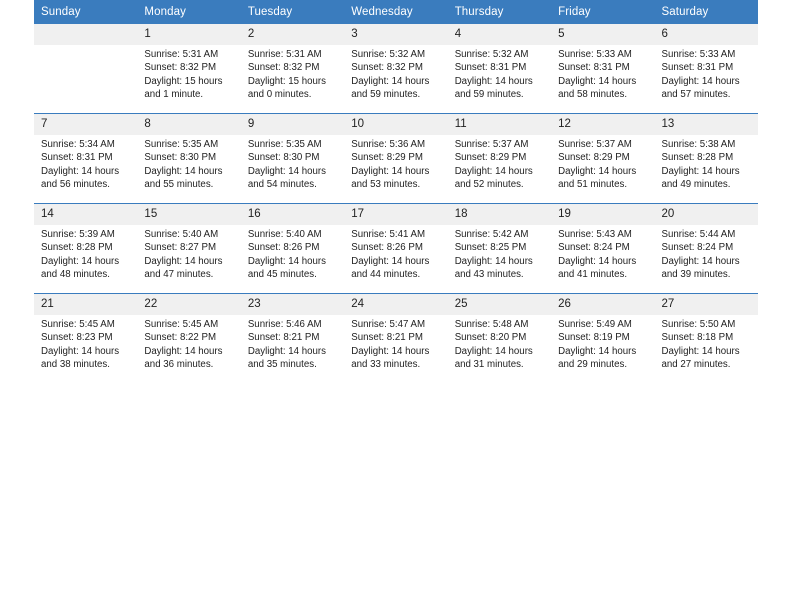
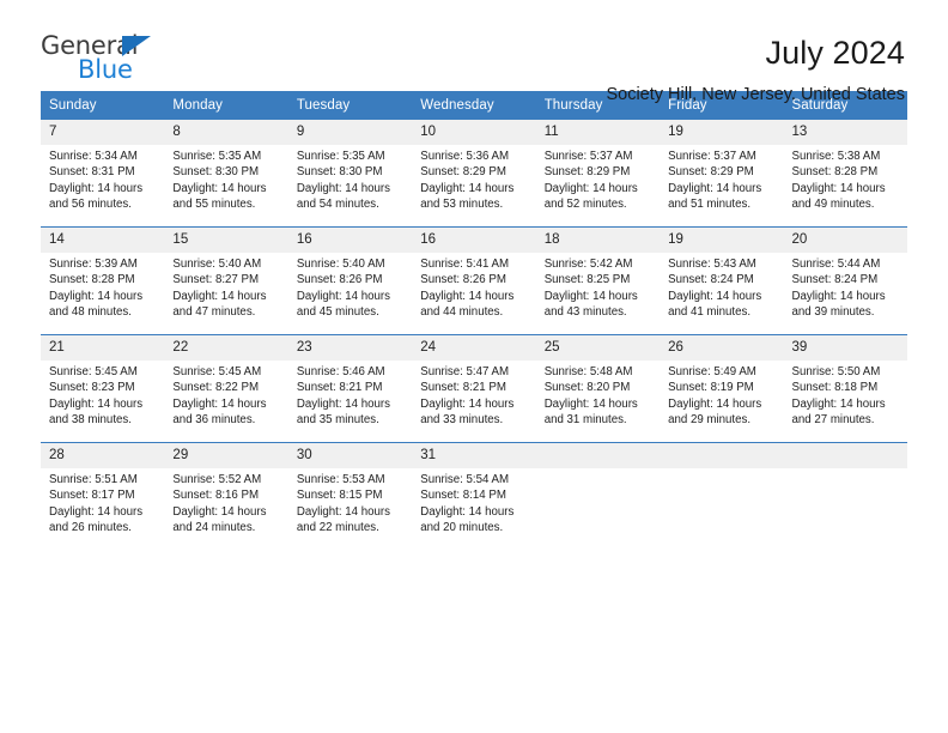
+ General
+ Blue
+ July 2024
+ Society Hill, New Jersey, United States
  Sunday	Monday	Tuesday	Wednesday	Thursday	Friday	Saturday
- 	1Sunrise: 5:31 AMSunset: 8:32 PMDaylight: 15 hoursand 1 minute.	2Sunrise: 5:31 AMSunset: 8:32 PMDaylight: 15 hoursand 0 minutes.	3Sunrise: 5:32 AMSunset: 8:32 PMDaylight: 14 hoursand 59 minutes.	4Sunrise: 5:32 AMSunset: 8:31 PMDaylight: 14 hoursand 59 minutes.	5Sunrise: 5:33 AMSunset: 8:31 PMDaylight: 14 hoursand 58 minutes.	6Sunrise: 5:33 AMSunset: 8:31 PMDaylight: 14 hoursand 57 minutes.
- 7Sunrise: 5:34 AMSunset: 8:31 PMDaylight: 14 hoursand 56 minutes.	8Sunrise: 5:35 AMSunset: 8:30 PMDaylight: 14 hoursand 55 minutes.	9Sunrise: 5:35 AMSunset: 8:30 PMDaylight: 14 hoursand 54 minutes.	10Sunrise: 5:36 AMSunset: 8:29 PMDaylight: 14 hoursand 53 minutes.	11Sunrise: 5:37 AMSunset: 8:29 PMDaylight: 14 hoursand 52 minutes.	12Sunrise: 5:37 AMSunset: 8:29 PMDaylight: 14 hoursand 51 minutes.	13Sunrise: 5:38 AMSunset: 8:28 PMDaylight: 14 hoursand 49 minutes.
+ 7Sunrise: 5:34 AMSunset: 8:31 PMDaylight: 14 hoursand 56 minutes.	8Sunrise: 5:35 AMSunset: 8:30 PMDaylight: 14 hoursand 55 minutes.	9Sunrise: 5:35 AMSunset: 8:30 PMDaylight: 14 hoursand 54 minutes.	10Sunrise: 5:36 AMSunset: 8:29 PMDaylight: 14 hoursand 53 minutes.	11Sunrise: 5:37 AMSunset: 8:29 PMDaylight: 14 hoursand 52 minutes.	19Sunrise: 5:37 AMSunset: 8:29 PMDaylight: 14 hoursand 51 minutes.	13Sunrise: 5:38 AMSunset: 8:28 PMDaylight: 14 hoursand 49 minutes.
- 14Sunrise: 5:39 AMSunset: 8:28 PMDaylight: 14 hoursand 48 minutes.	15Sunrise: 5:40 AMSunset: 8:27 PMDaylight: 14 hoursand 47 minutes.	16Sunrise: 5:40 AMSunset: 8:26 PMDaylight: 14 hoursand 45 minutes.	17Sunrise: 5:41 AMSunset: 8:26 PMDaylight: 14 hoursand 44 minutes.	18Sunrise: 5:42 AMSunset: 8:25 PMDaylight: 14 hoursand 43 minutes.	19Sunrise: 5:43 AMSunset: 8:24 PMDaylight: 14 hoursand 41 minutes.	20Sunrise: 5:44 AMSunset: 8:24 PMDaylight: 14 hoursand 39 minutes.
+ 14Sunrise: 5:39 AMSunset: 8:28 PMDaylight: 14 hoursand 48 minutes.	15Sunrise: 5:40 AMSunset: 8:27 PMDaylight: 14 hoursand 47 minutes.	16Sunrise: 5:40 AMSunset: 8:26 PMDaylight: 14 hoursand 45 minutes.	16Sunrise: 5:41 AMSunset: 8:26 PMDaylight: 14 hoursand 44 minutes.	18Sunrise: 5:42 AMSunset: 8:25 PMDaylight: 14 hoursand 43 minutes.	19Sunrise: 5:43 AMSunset: 8:24 PMDaylight: 14 hoursand 41 minutes.	20Sunrise: 5:44 AMSunset: 8:24 PMDaylight: 14 hoursand 39 minutes.
- 21Sunrise: 5:45 AMSunset: 8:23 PMDaylight: 14 hoursand 38 minutes.	22Sunrise: 5:45 AMSunset: 8:22 PMDaylight: 14 hoursand 36 minutes.	23Sunrise: 5:46 AMSunset: 8:21 PMDaylight: 14 hoursand 35 minutes.	24Sunrise: 5:47 AMSunset: 8:21 PMDaylight: 14 hoursand 33 minutes.	25Sunrise: 5:48 AMSunset: 8:20 PMDaylight: 14 hoursand 31 minutes.	26Sunrise: 5:49 AMSunset: 8:19 PMDaylight: 14 hoursand 29 minutes.	27Sunrise: 5:50 AMSunset: 8:18 PMDaylight: 14 hoursand 27 minutes.
+ 21Sunrise: 5:45 AMSunset: 8:23 PMDaylight: 14 hoursand 38 minutes.	22Sunrise: 5:45 AMSunset: 8:22 PMDaylight: 14 hoursand 36 minutes.	23Sunrise: 5:46 AMSunset: 8:21 PMDaylight: 14 hoursand 35 minutes.	24Sunrise: 5:47 AMSunset: 8:21 PMDaylight: 14 hoursand 33 minutes.	25Sunrise: 5:48 AMSunset: 8:20 PMDaylight: 14 hoursand 31 minutes.	26Sunrise: 5:49 AMSunset: 8:19 PMDaylight: 14 hoursand 29 minutes.	39Sunrise: 5:50 AMSunset: 8:18 PMDaylight: 14 hoursand 27 minutes.
+ 28Sunrise: 5:51 AMSunset: 8:17 PMDaylight: 14 hoursand 26 minutes.	29Sunrise: 5:52 AMSunset: 8:16 PMDaylight: 14 hoursand 24 minutes.	30Sunrise: 5:53 AMSunset: 8:15 PMDaylight: 14 hoursand 22 minutes.	31Sunrise: 5:54 AMSunset: 8:14 PMDaylight: 14 hoursand 20 minutes.
